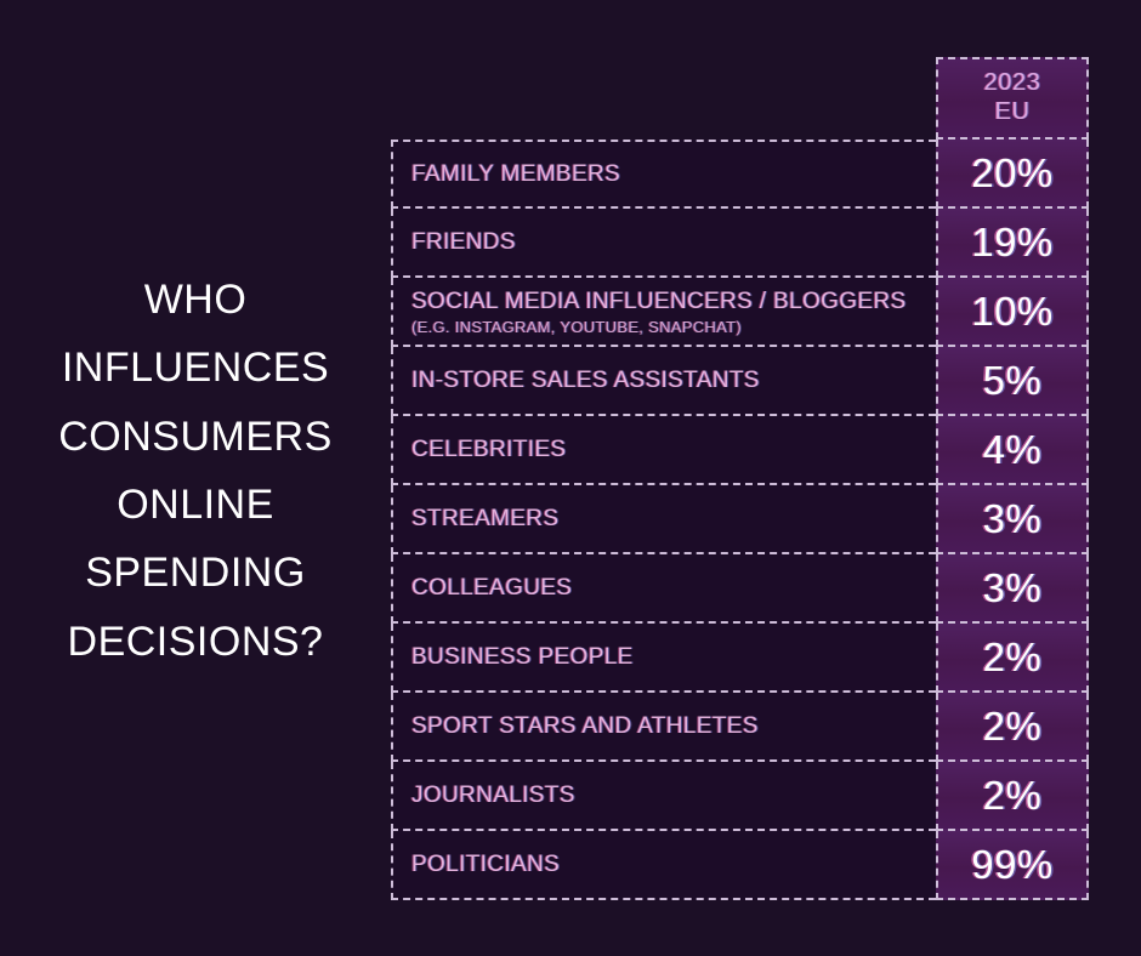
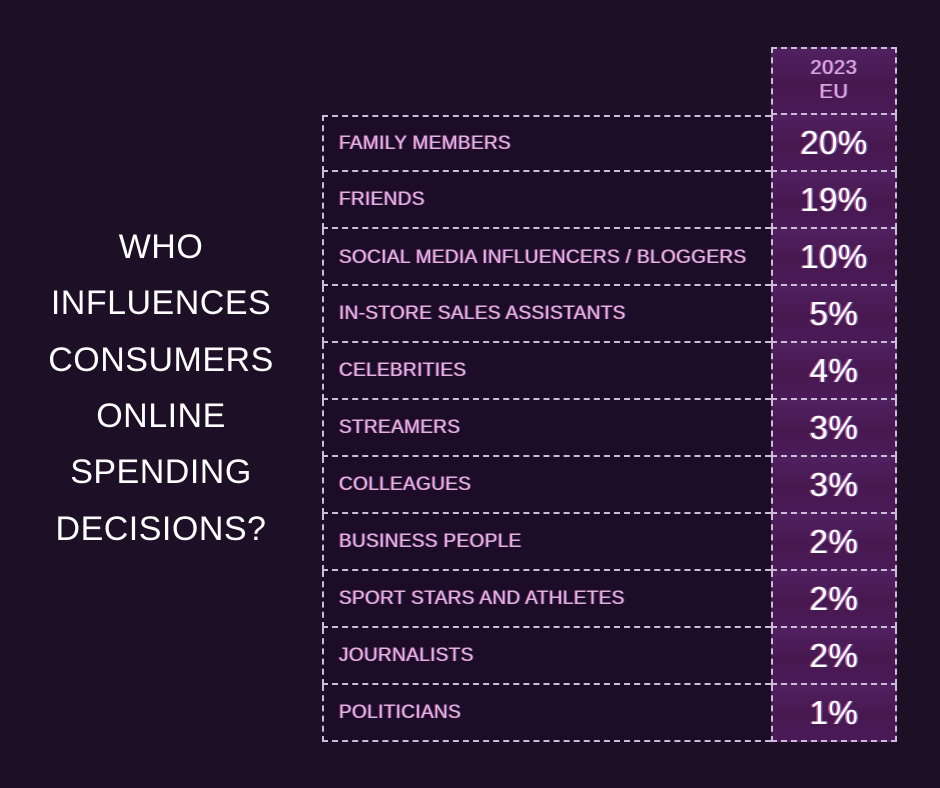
  WHO
  INFLUENCES
  CONSUMERS
  ONLINE
  SPENDING
  DECISIONS?
  2023
  EU
  FAMILY MEMBERS
  20%
  FRIENDS
  19%
  SOCIAL MEDIA INFLUENCERS / BLOGGERS
- (E.G. INSTAGRAM, YOUTUBE, SNAPCHAT)
  10%
  IN-STORE SALES ASSISTANTS
  5%
  CELEBRITIES
  4%
  STREAMERS
  3%
  COLLEAGUES
  3%
  BUSINESS PEOPLE
  2%
  SPORT STARS AND ATHLETES
  2%
  JOURNALISTS
  2%
  POLITICIANS
- 99%
+ 1%
